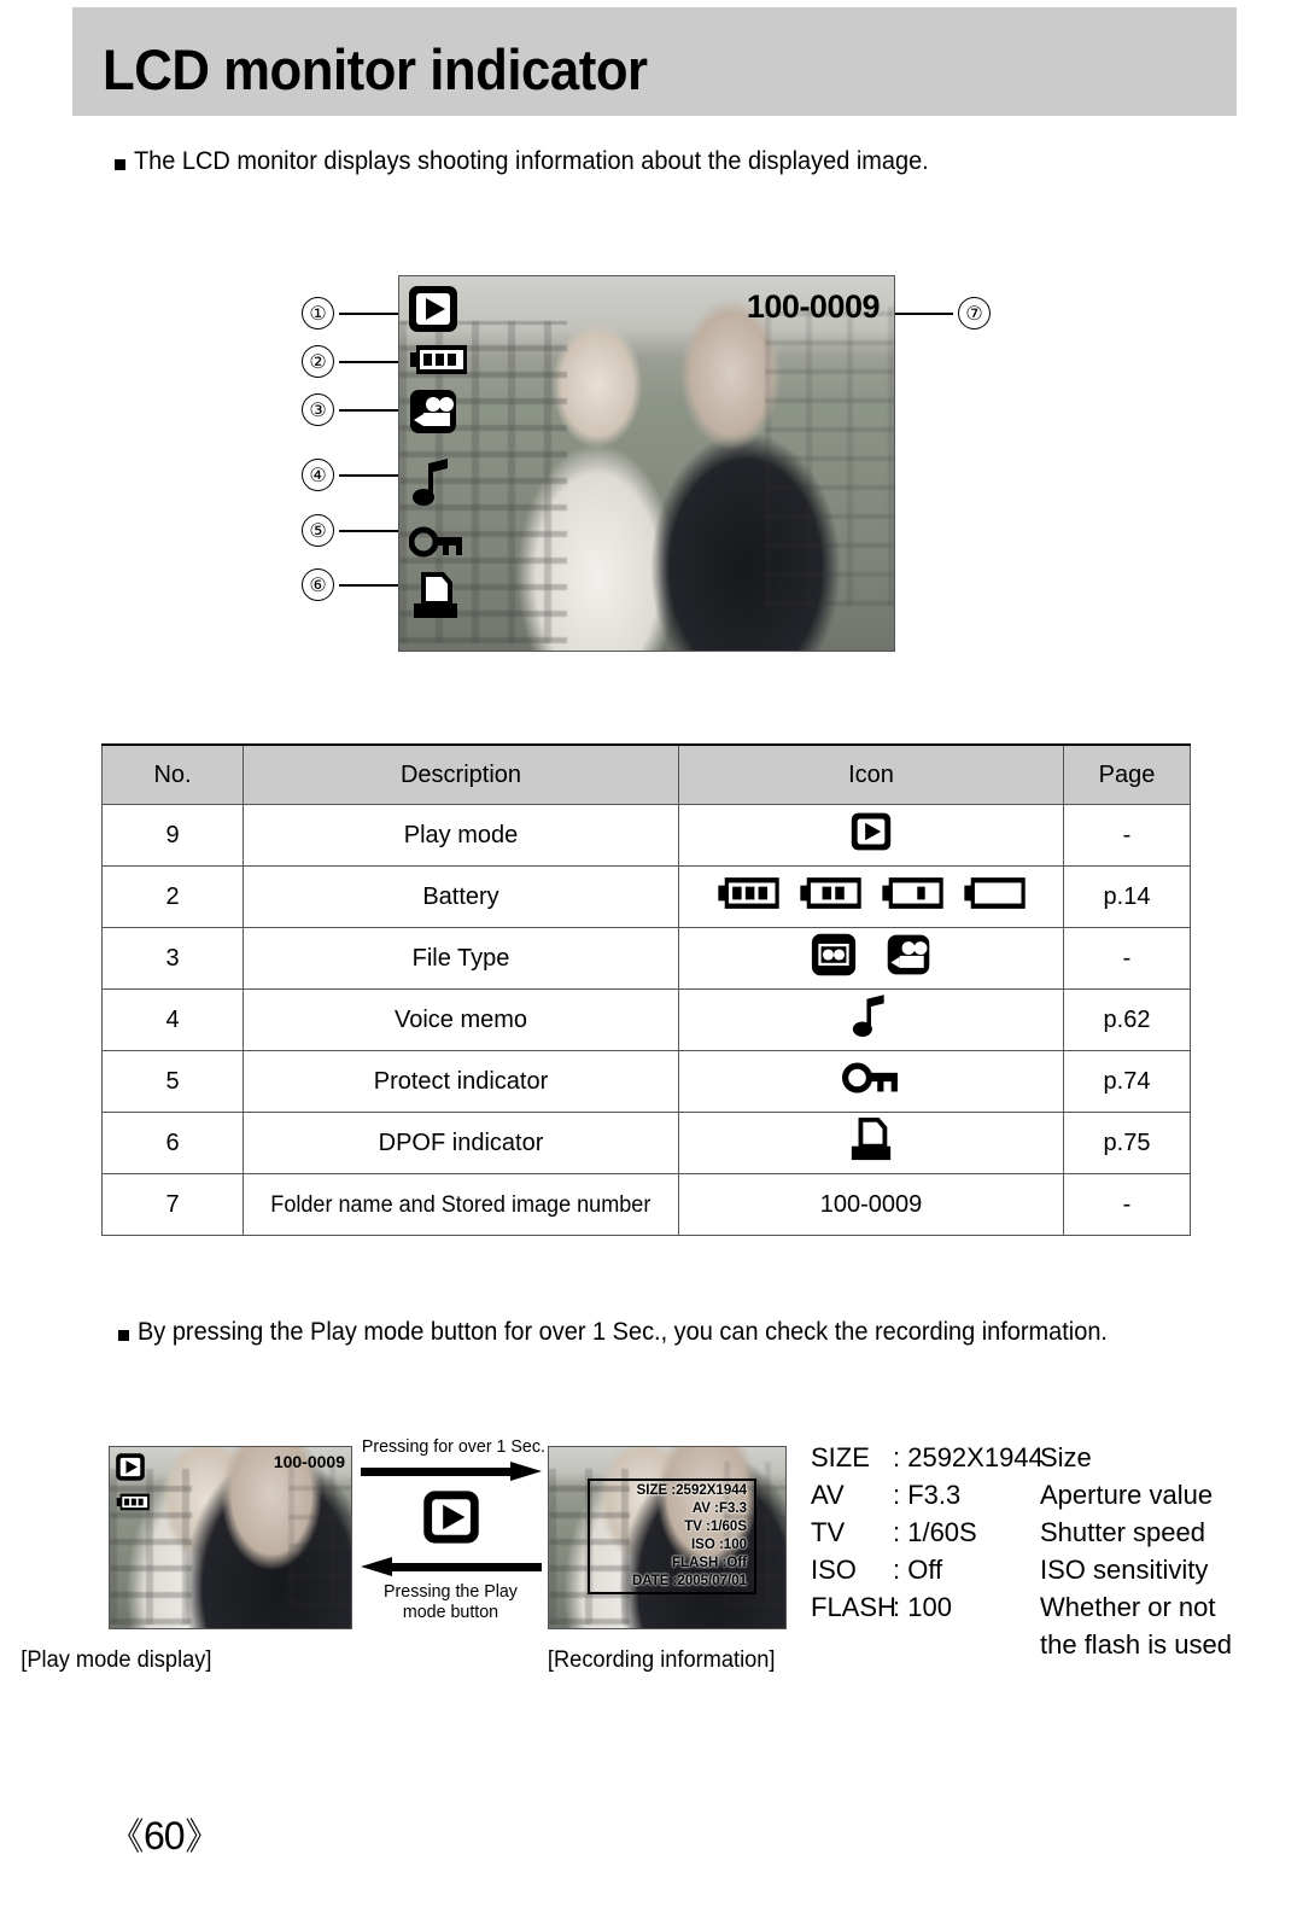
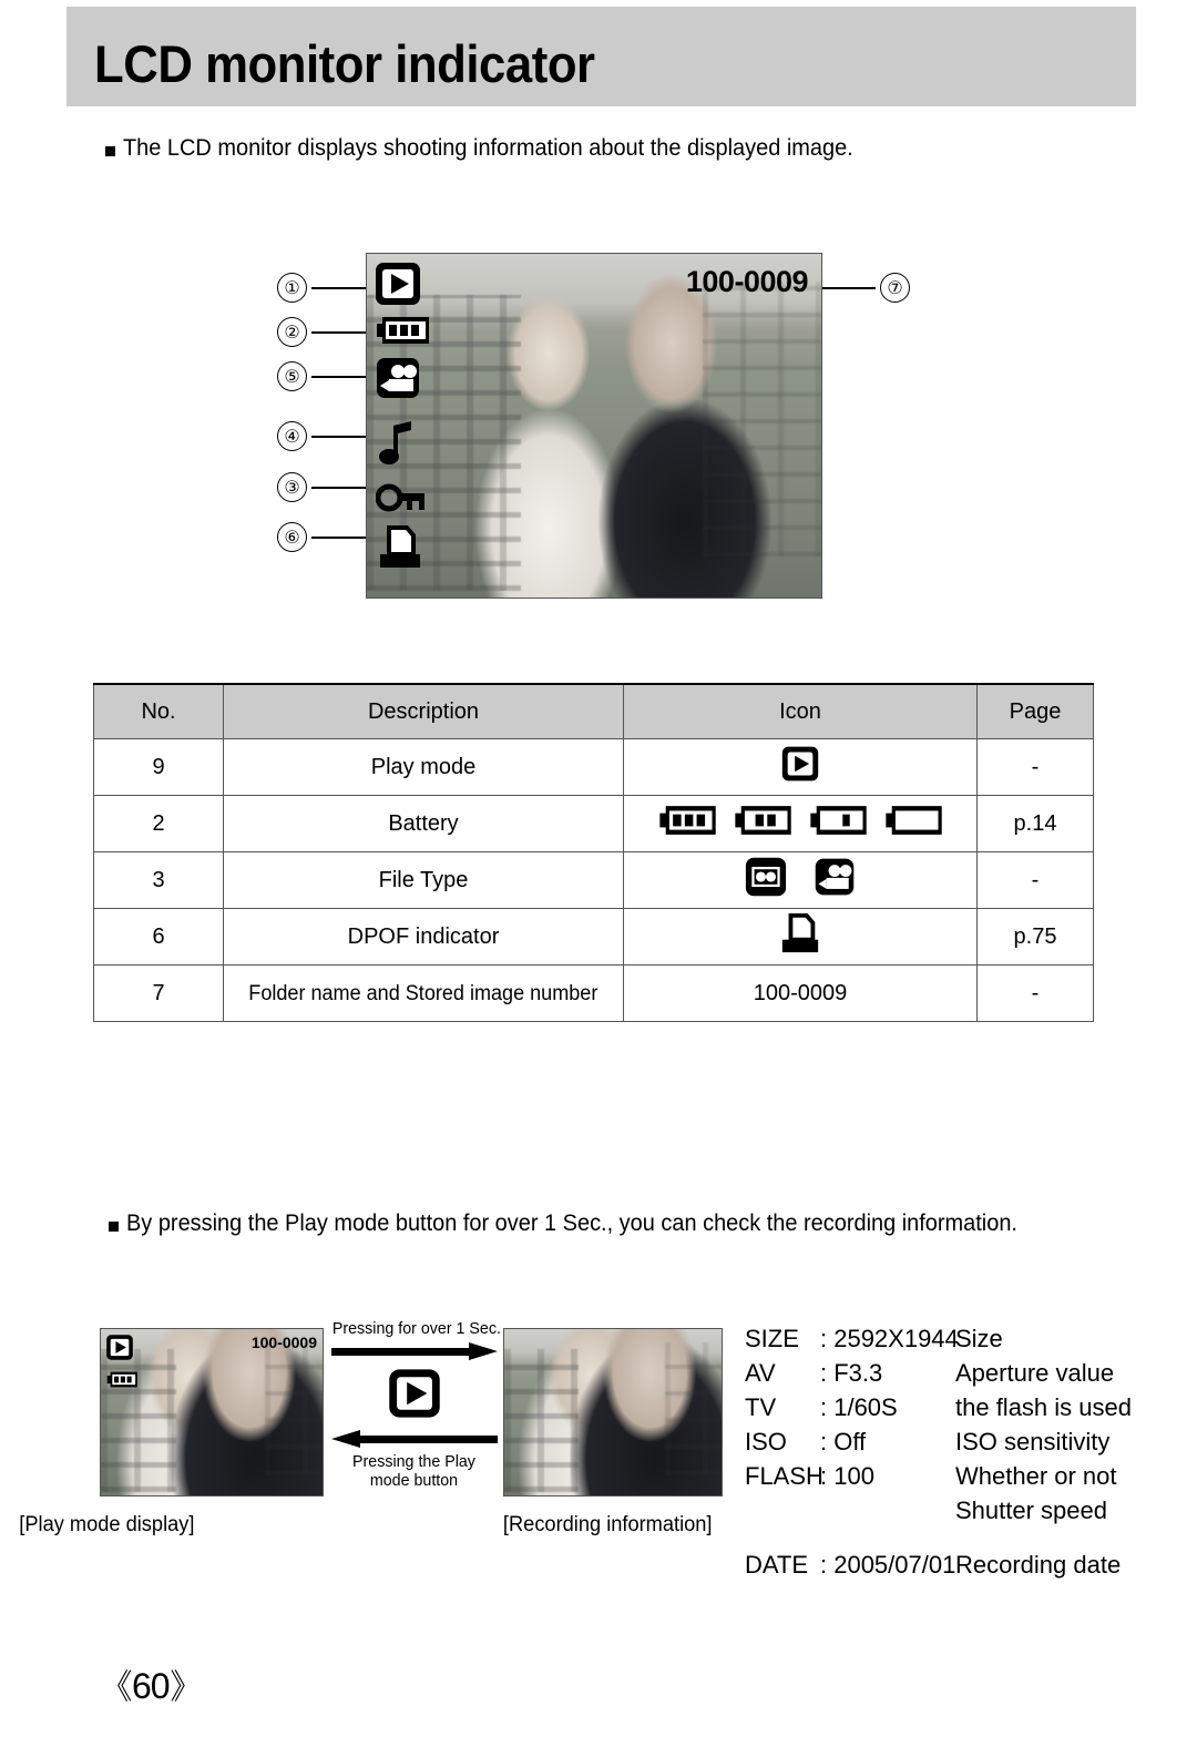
  LCD monitor indicator
  The LCD monitor displays shooting information about the displayed image.
  ①
  ②
- ③
+ ⑤
  ④
- ⑤
+ ③
  ⑥
  ⑦
  100-0009
  No.	Description	Icon	Page
  9	Play mode		-
  2	Battery		p.14
  3	File Type		-
- 4	Voice memo		p.62
- 5	Protect indicator		p.74
  6	DPOF indicator		p.75
  7	Folder name and Stored image number	100-0009	-
  By pressing the Play mode button for over 1 Sec., you can check the recording information.
  100-0009
  Pressing for over 1 Sec.
  Pressing the Play
  mode button
- SIZE :2592X1944
- AV :F3.3
- TV :1/60S
- ISO :100
- FLASH :Off
- DATE :2005/07/01
  [Play mode display]
  [Recording information]
  SIZE
  : 2592X1944
  Size
  AV
  : F3.3
  Aperture value
  TV
  : 1/60S
- Shutter speed
+ the flash is used
  ISO
  : Off
  ISO sensitivity
  FLASH
  : 100
  Whether or not
- the flash is used
+ Shutter speed
+ DATE
+ : 2005/07/01
+ Recording date
  《60》
